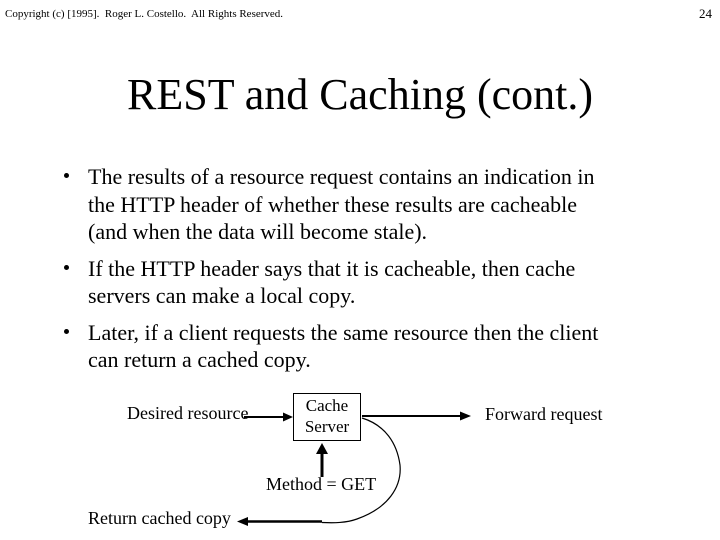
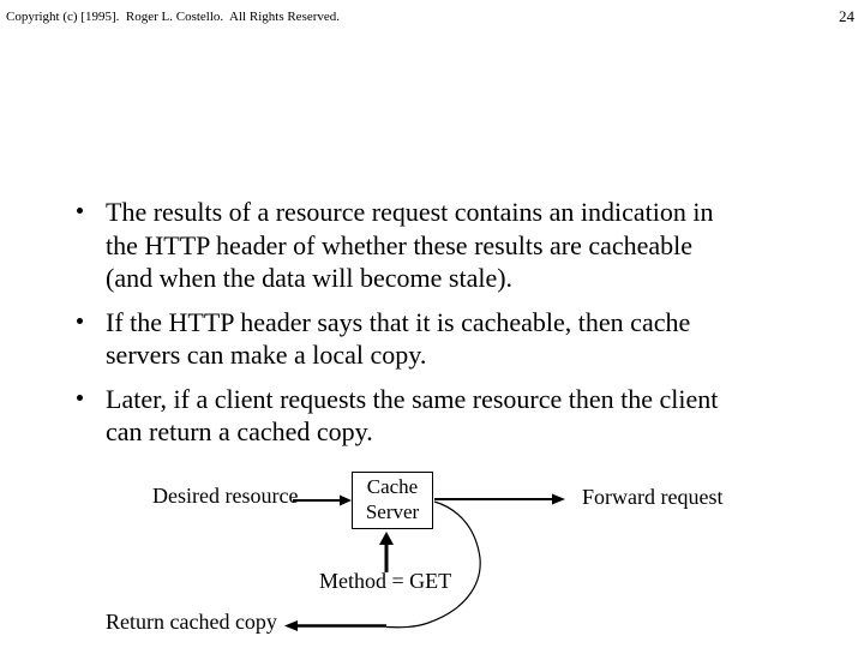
  Copyright (c) [1995]. Roger L. Costello. All Rights Reserved.
  24
- REST and Caching (cont.)
  The results of a resource request contains an indication in
  the HTTP header of whether these results are cacheable
  (and when the data will become stale).
  If the HTTP header says that it is cacheable, then cache
  servers can make a local copy.
  Later, if a client requests the same resource then the client
  can return a cached copy.
  Cache
  Server
  Desired resource
  Forward request
  Method = GET
  Return cached copy
